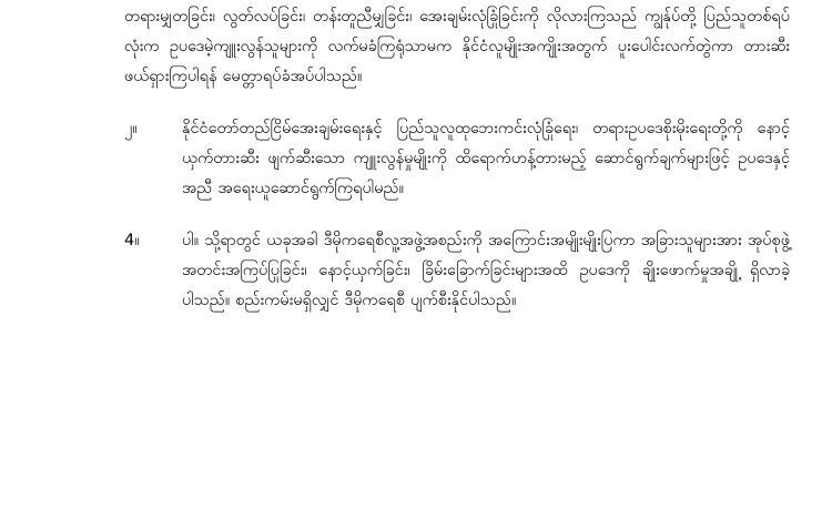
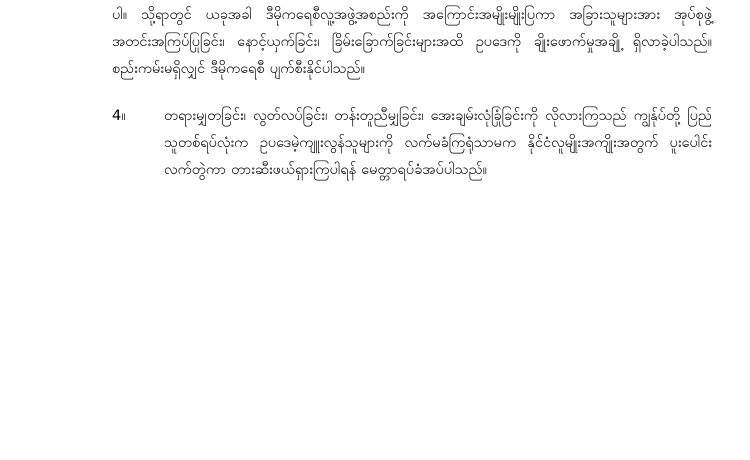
- တရားမျှတခြင်း၊ လွတ်လပ်ခြင်း၊ တန်းတူညီမျှခြင်း၊ အေးချမ်းလုံခြုံခြင်းကို လိုလားကြသည် ကျွန်ုပ်တို့ ပြည်သူတစ်ရပ်လုံးက ဥပဒေမဲ့ကျူးလွန်သူများကို လက်မခံကြရုံသာမက နိုင်ငံလူမျိုးအကျိုးအတွက် ပူးပေါင်းလက်တွဲကာ တားဆီးဖယ်ရှားကြပါရန် မေတ္တာရပ်ခံအပ်ပါသည်။
+ ပါ။ သို့ရာတွင် ယခုအခါ ဒီမိုကရေစီလူ့အဖွဲ့အစည်းကို အကြောင်းအမျိုးမျိုးပြကာ အခြားသူများအား အုပ်စုဖွဲ့ အတင်းအကြပ်ပြုခြင်း၊ နောင့်ယှက်ခြင်း၊ ခြိမ်းခြောက်ခြင်းများအထိ ဥပဒေကို ချိုးဖောက်မှုအချို့ ရှိလာခဲ့ပါသည်။ စည်းကမ်းမရှိလျှင် ဒီမိုကရေစီ ပျက်စီးနိုင်ပါသည်။
- ၂။
- နိုင်ငံတော်တည်ငြိမ်အေးချမ်းရေးနှင့် ပြည်သူလူထုဘေးကင်းလုံခြုံရေး၊ တရားဥပဒေစိုးမိုးရေးတို့ကို နောင့်ယှက်တားဆီး ဖျက်ဆီးသော ကျူးလွန်မှုမျိုးကို ထိရောက်ဟန့်တားမည့် ဆောင်ရွက်ချက်များဖြင့် ဥပဒေနှင့်အညီ အရေးယူဆောင်ရွက်ကြရပါမည်။
  4။
- ပါ။ သို့ရာတွင် ယခုအခါ ဒီမိုကရေစီလူ့အဖွဲ့အစည်းကို အကြောင်းအမျိုးမျိုးပြကာ အခြားသူများအား အုပ်စုဖွဲ့ အတင်းအကြပ်ပြုခြင်း၊ နောင့်ယှက်ခြင်း၊ ခြိမ်းခြောက်ခြင်းများအထိ ဥပဒေကို ချိုးဖောက်မှုအချို့ ရှိလာခဲ့ပါသည်။ စည်းကမ်းမရှိလျှင် ဒီမိုကရေစီ ပျက်စီးနိုင်ပါသည်။
+ တရားမျှတခြင်း၊ လွတ်လပ်ခြင်း၊ တန်းတူညီမျှခြင်း၊ အေးချမ်းလုံခြုံခြင်းကို လိုလားကြသည် ကျွန်ုပ်တို့ ပြည်သူတစ်ရပ်လုံးက ဥပဒေမဲ့ကျူးလွန်သူများကို လက်မခံကြရုံသာမက နိုင်ငံလူမျိုးအကျိုးအတွက် ပူးပေါင်းလက်တွဲကာ တားဆီးဖယ်ရှားကြပါရန် မေတ္တာရပ်ခံအပ်ပါသည်။
